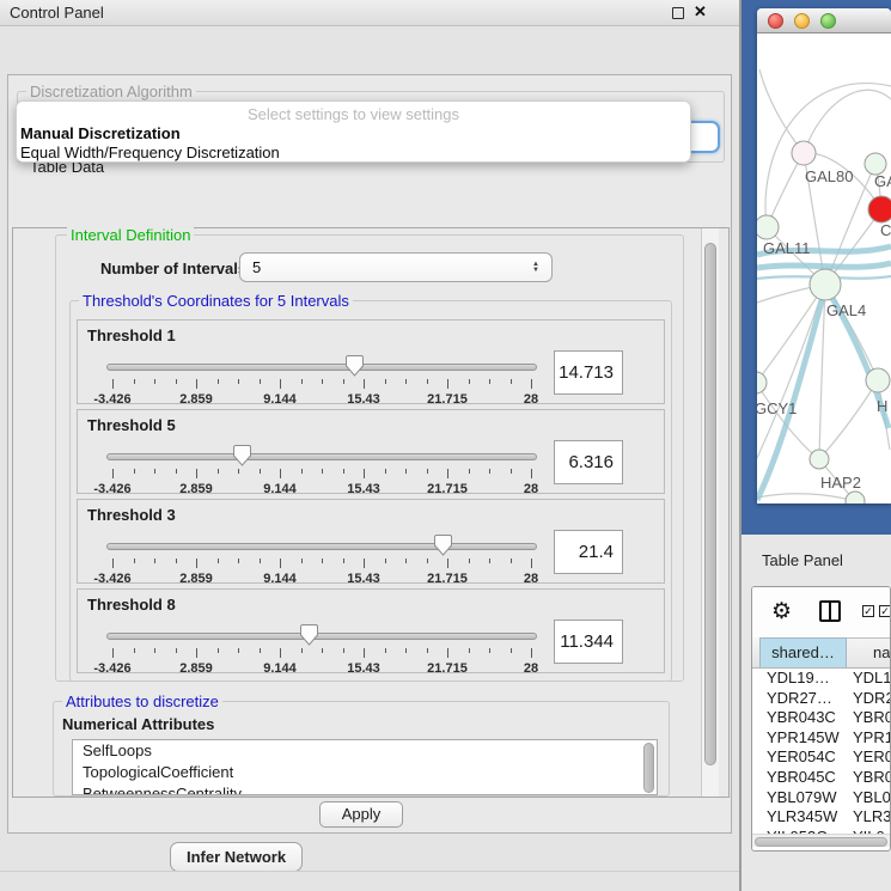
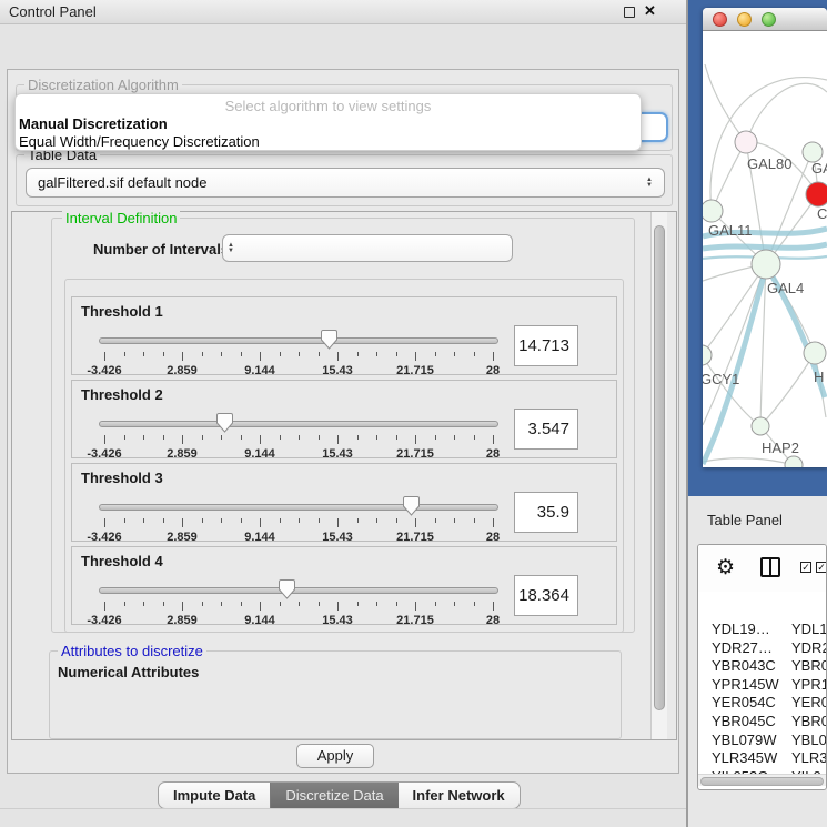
  Control Panel
  ✕
  Discretization Algorithm
- Select settings to view settings
+ Select algorithm to view settings
  Manual Discretization
  Equal Width/Frequency Discretization
+ galFiltered.sif default node
  Table Data
  Interval Definition
  Number of Interval
- 5
- Threshold's Coordinates for 5 Intervals
  Threshold 1
  -3.426
  2.859
  9.144
  15.43
  21.715
  28
  14.713
- Threshold 5
+ Threshold 2
  -3.426
  2.859
  9.144
  15.43
  21.715
  28
- 6.316
+ 3.547
  Threshold 3
  -3.426
  2.859
  9.144
  15.43
  21.715
  28
- 21.4
+ 35.9
- Threshold 8
+ Threshold 4
  -3.426
  2.859
  9.144
  15.43
  21.715
  28
- 11.344
+ 18.364
  Attributes to discretize
  Numerical Attributes
- SelfLoops
- TopologicalCoefficient
- BetweennessCentrality
  Apply
+ Impute Data
+ Discretize Data
  Infer Network
  GAL80
  C
  GAL11
  GAL4
  GCY1
  H
  HAP2
  Table Panel
  ⚙
  ✓
  ✓
- shared…
- na
  YDL19…
  YDL1
  YDR27…
  YDR
  YBR043C
  YBR0
  YPR145W
  YPR1
  YER054C
  YER0
  YBR045C
  YBR0
  YBL079W
  YBL0
  YLR345W
  YLR3
